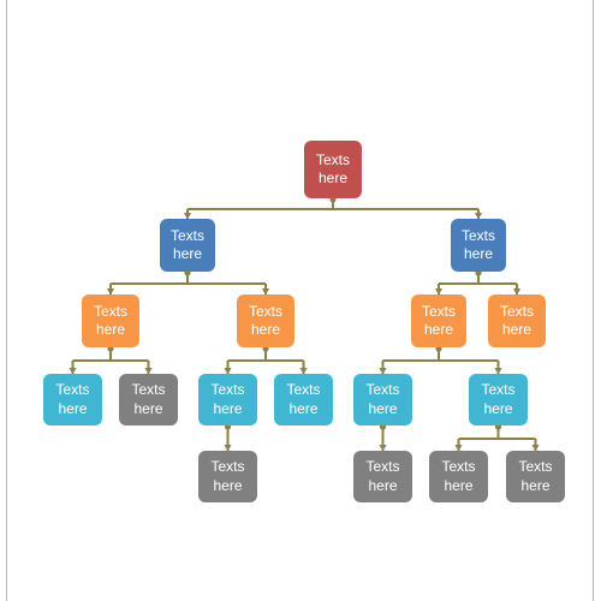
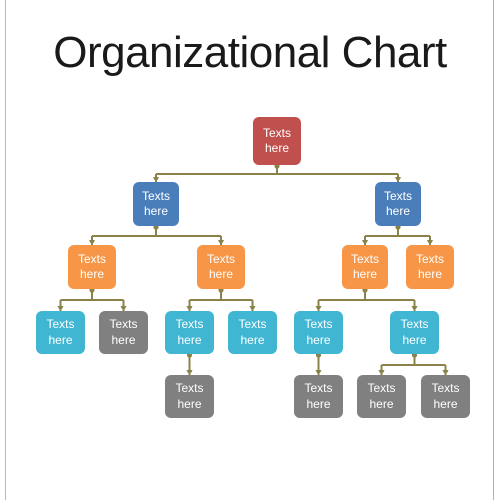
+ Organizational Chart
  Texts
  here
  Texts
  here
  Texts
  here
  Texts
  here
  Texts
  here
  Texts
  here
  Texts
  here
  Texts
  here
  Texts
  here
  Texts
  here
  Texts
  here
  Texts
  here
  Texts
  here
  Texts
  here
  Texts
  here
  Texts
  here
  Texts
  here
